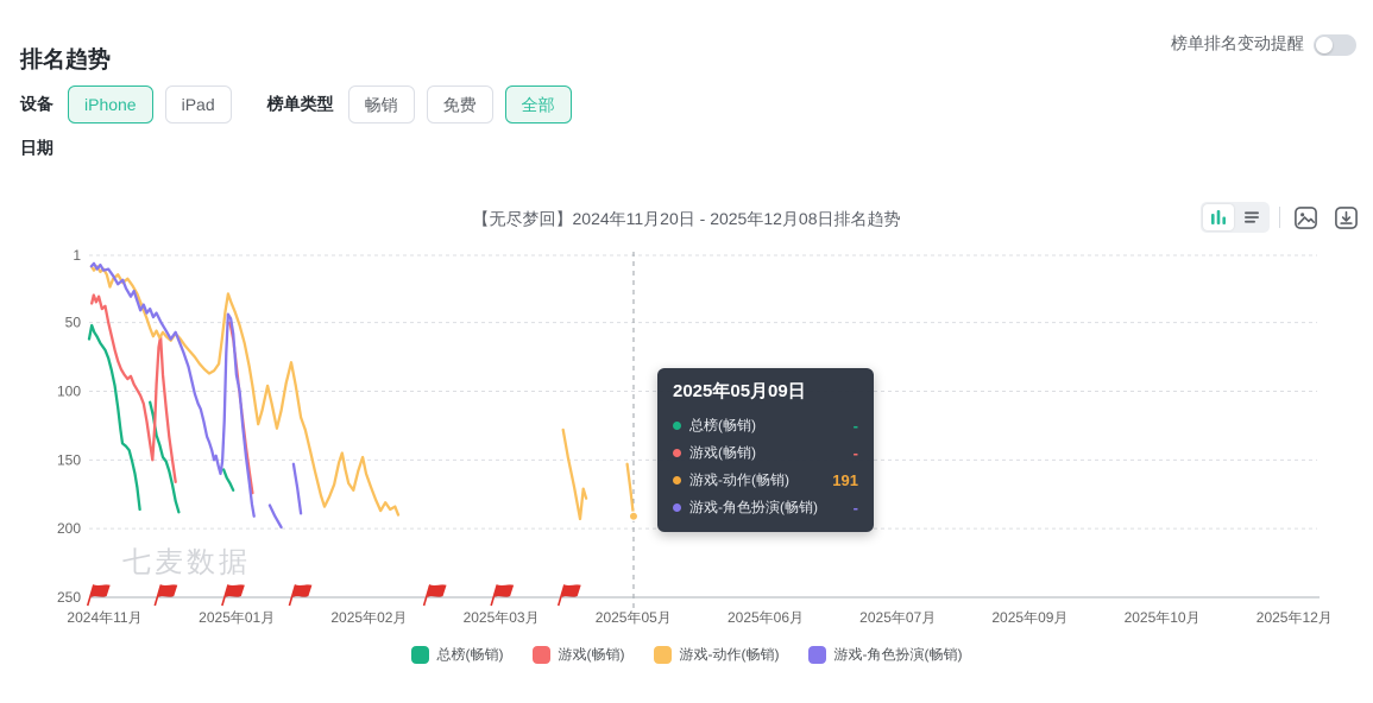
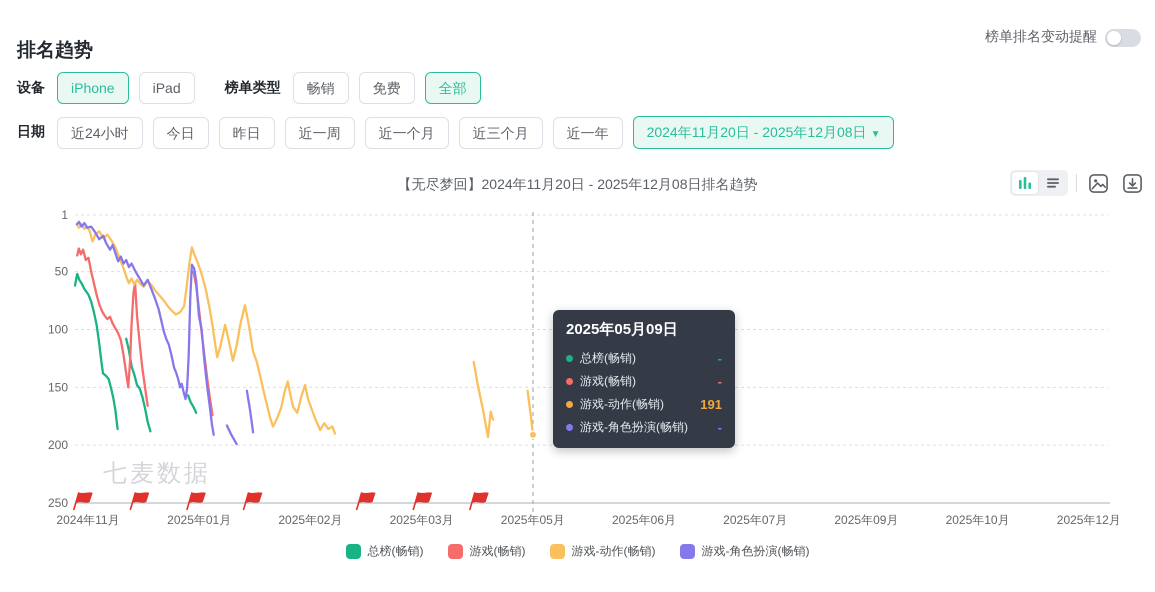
  排名趋势
  榜单排名变动提醒
  设备
  iPhone
  iPad
  榜单类型
  畅销
  免费
  全部
  日期
+ 近24小时
+ 今日
+ 昨日
+ 近一周
+ 近一个月
+ 近三个月
+ 近一年
+ 2024年11月20日 - 2025年12月08日 ▼
  【无尽梦回】2024年11月20日 - 2025年12月08日排名趋势
  七麦数据
  1
  50
  100
  150
  200
  250
  2024年11月
  2025年01月
  2025年02月
  2025年03月
  2025年05月
  2025年06月
  2025年07月
  2025年09月
  2025年10月
  2025年12月
  2025年05月09日
  总榜(畅销)
  -
  游戏(畅销)
  -
  游戏-动作(畅销)
  191
  游戏-角色扮演(畅销)
  -
  总榜(畅销)
  游戏(畅销)
  游戏-动作(畅销)
  游戏-角色扮演(畅销)
